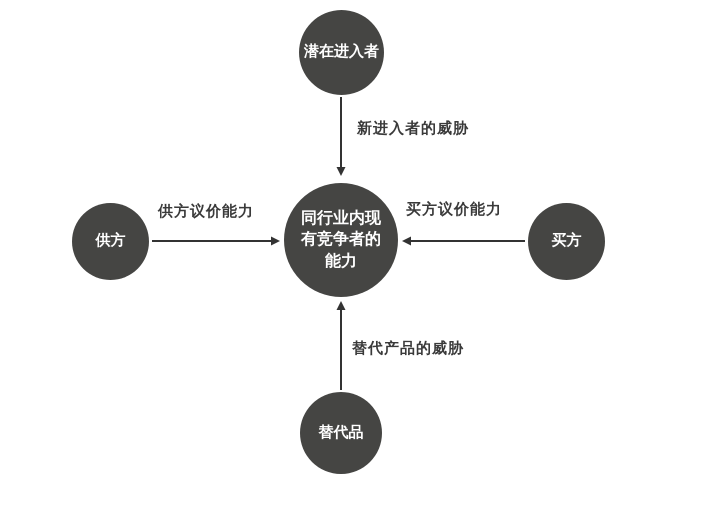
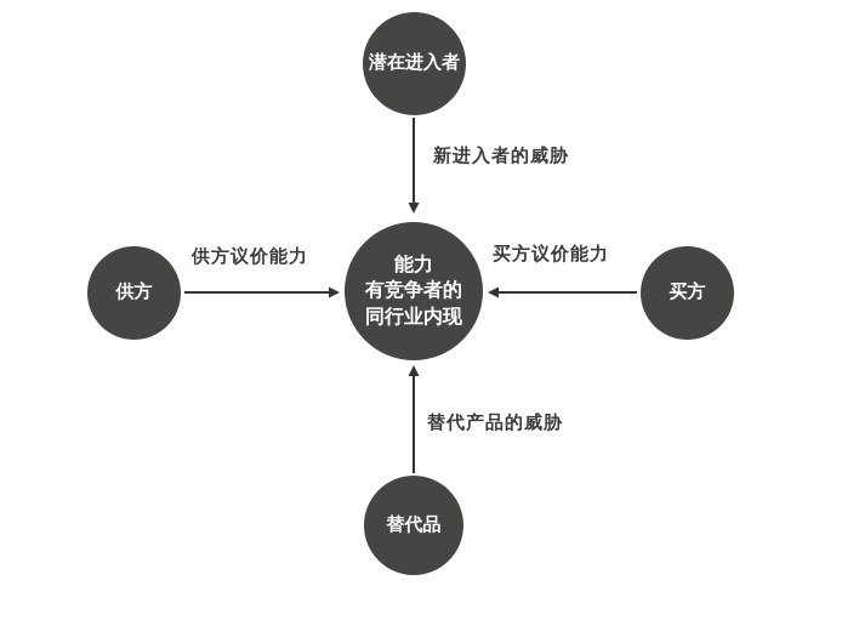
  潜在进入者
- 同行业内现
+ 能力
  有竞争者的
- 能力
+ 同行业内现
  供方
  买方
  替代品
  新进入者的威胁
  供方议价能力
  买方议价能力
  替代产品的威胁
